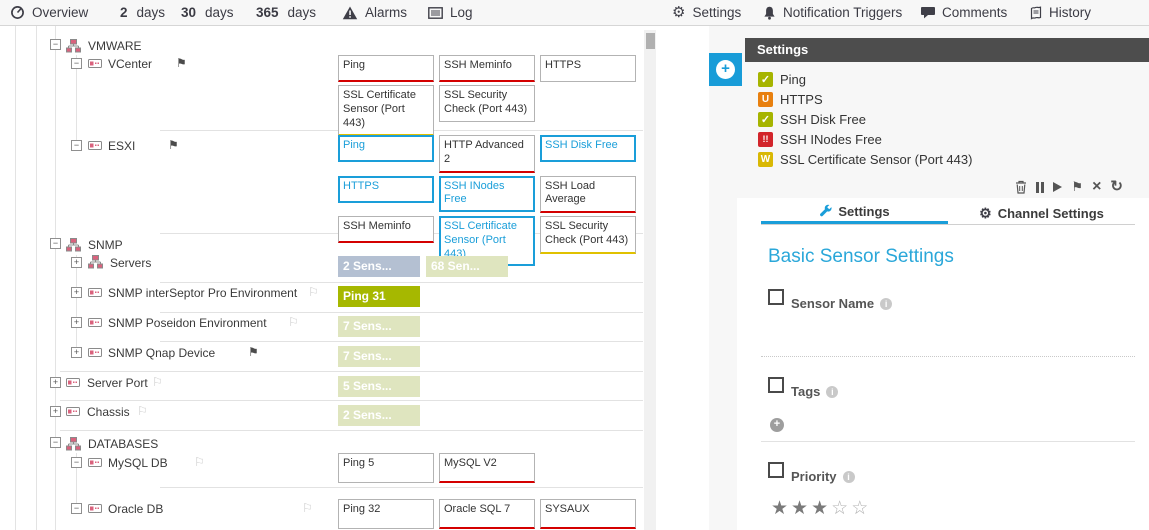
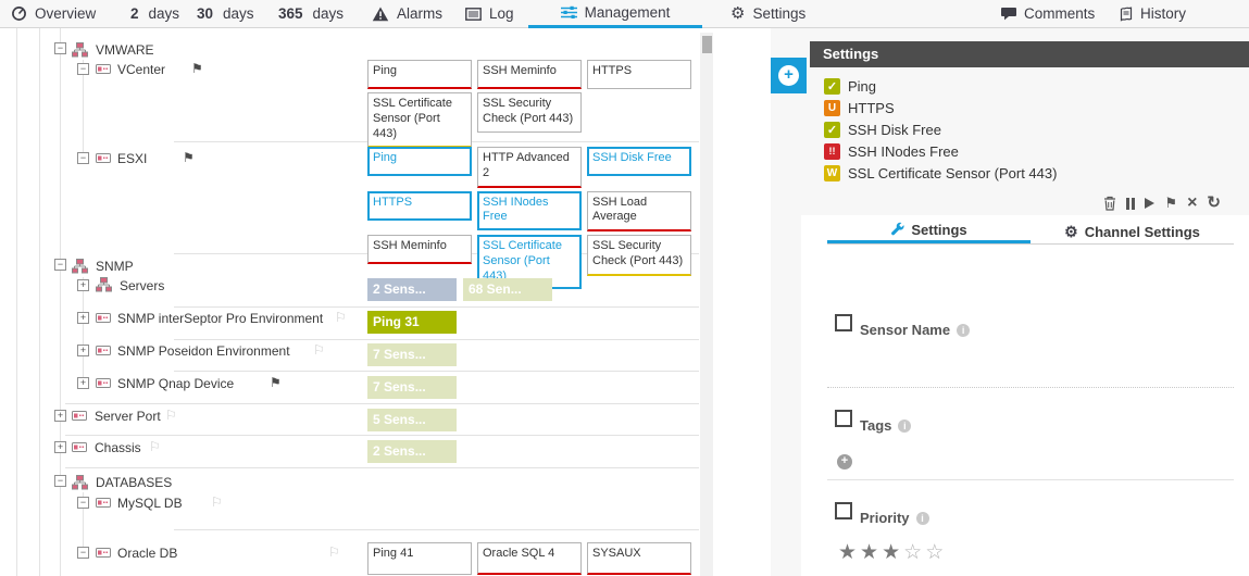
  Overview
  2
  days
  30
  days
  365
  days
  Alarms
  Log
+ Management
  ⚙
  Settings
- Notification Triggers
  Comments
  History
  −
  VMWARE
  −
  VCenter
  Ping
  SSH Meminfo
  HTTPS
  SSL Certificate Sensor (Port 443)
  SSL Security Check (Port 443)
  −
  ESXI
  Ping
  HTTP Advanced 2
  SSH Disk Free
  HTTPS
  SSH INodes Free
  SSH Load Average
  SSH Meminfo
  SSL Certificate Sensor (Port 443)
  SSL Security Check (Port 443)
  −
  SNMP
  +
  Servers
  2 Sens...
  68 Sen...
  +
  SNMP interSeptor Pro Environment
  Ping 31
  +
  SNMP Poseidon Environment
  7 Sens...
  +
  SNMP Qnap Device
  7 Sens...
  +
  Server Port
  5 Sens...
  +
  Chassis
  2 Sens...
  −
  DATABASES
  −
  MySQL DB
- Ping 5
- MySQL V2
  −
  Oracle DB
- Ping 32
+ Ping 41
- Oracle SQL 7
+ Oracle SQL 4
  SYSAUX
  +
  Settings
  ✓
  Ping
  U
  HTTPS
  ✓
  SSH Disk Free
  !!
  SSH INodes Free
  W
  SSL Certificate Sensor (Port 443)
  ⚑
  ×
  ↻
  Settings
  ⚙
  Channel Settings
- Basic Sensor Settings
  Sensor Name i
  Tags i
  +
  Priority i
  ★★★☆☆
